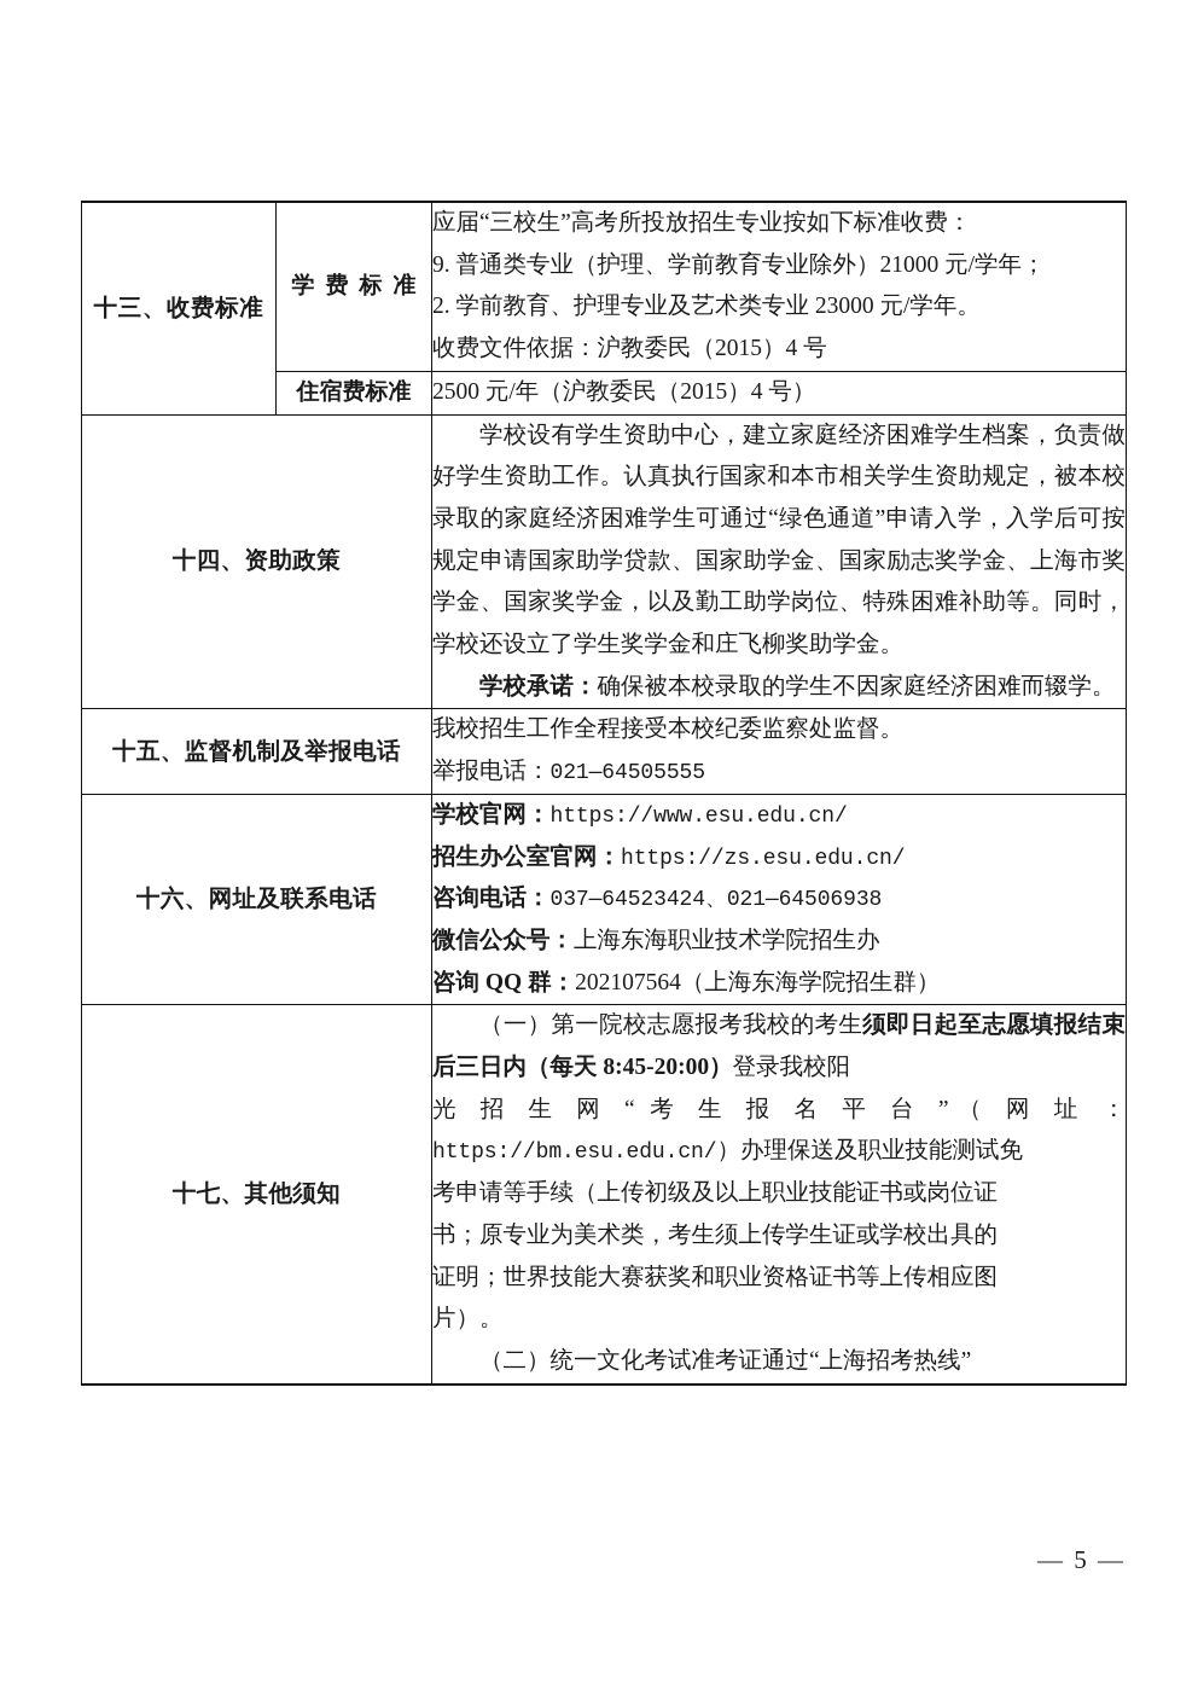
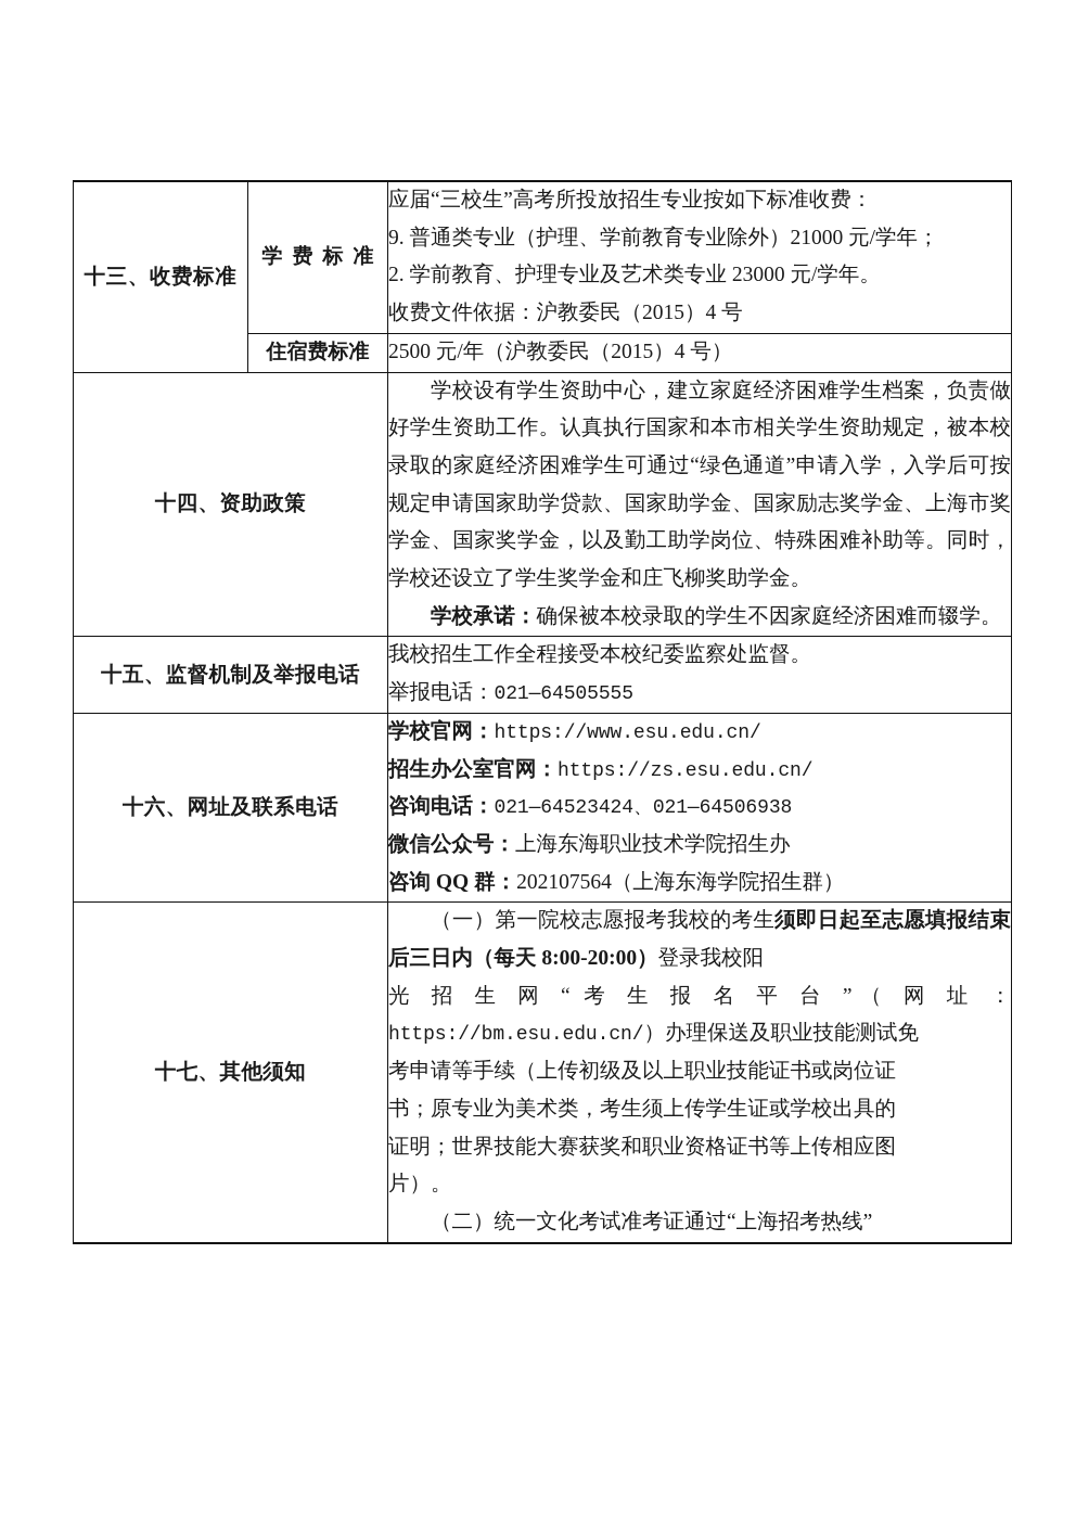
  十三、收费标准	学费标准	应届“三校生”高考所投放招生专业按如下标准收费： 9. 普通类专业（护理、学前教育专业除外）21000 元/学年； 2. 学前教育、护理专业及艺术类专业 23000 元/学年。 收费文件依据：沪教委民（2015）4 号
  住宿费标准	2500 元/年（沪教委民（2015）4 号）
  十四、资助政策	学校设有学生资助中心，建立家庭经济困难学生档案，负责做好学生资助工作。认真执行国家和本市相关学生资助规定，被本校录取的家庭经济困难学生可通过“绿色通道”申请入学，入学后可按规定申请国家助学贷款、国家助学金、国家励志奖学金、上海市奖学金、国家奖学金，以及勤工助学岗位、特殊困难补助等。同时，学校还设立了学生奖学金和庄飞柳奖助学金。 学校承诺：确保被本校录取的学生不因家庭经济困难而辍学。
  十五、监督机制及举报电话	我校招生工作全程接受本校纪委监察处监督。 举报电话：021—64505555
- 十六、网址及联系电话	学校官网：https://www.esu.edu.cn/ 招生办公室官网：https://zs.esu.edu.cn/ 咨询电话：037—64523424、021—64506938 微信公众号：上海东海职业技术学院招生办 咨询 QQ 群：202107564（上海东海学院招生群）
+ 十六、网址及联系电话	学校官网：https://www.esu.edu.cn/ 招生办公室官网：https://zs.esu.edu.cn/ 咨询电话：021—64523424、021—64506938 微信公众号：上海东海职业技术学院招生办 咨询 QQ 群：202107564（上海东海学院招生群）
- 十七、其他须知	（一）第一院校志愿报考我校的考生须即日起至志愿填报结束后三日内（每天 8:45-20:00）登录我校阳 光 招 生 网 “ 考 生 报 名 平 台 ”（ 网 址 ： https://bm.esu.edu.cn/）办理保送及职业技能测试免 考申请等手续（上传初级及以上职业技能证书或岗位证 书；原专业为美术类，考生须上传学生证或学校出具的 证明；世界技能大赛获奖和职业资格证书等上传相应图 片）。 （二）统一文化考试准考证通过“上海招考热线”
+ 十七、其他须知	（一）第一院校志愿报考我校的考生须即日起至志愿填报结束后三日内（每天 8:00-20:00）登录我校阳 光 招 生 网 “ 考 生 报 名 平 台 ”（ 网 址 ： https://bm.esu.edu.cn/）办理保送及职业技能测试免 考申请等手续（上传初级及以上职业技能证书或岗位证 书；原专业为美术类，考生须上传学生证或学校出具的 证明；世界技能大赛获奖和职业资格证书等上传相应图 片）。 （二）统一文化考试准考证通过“上海招考热线”
- — 5 —
